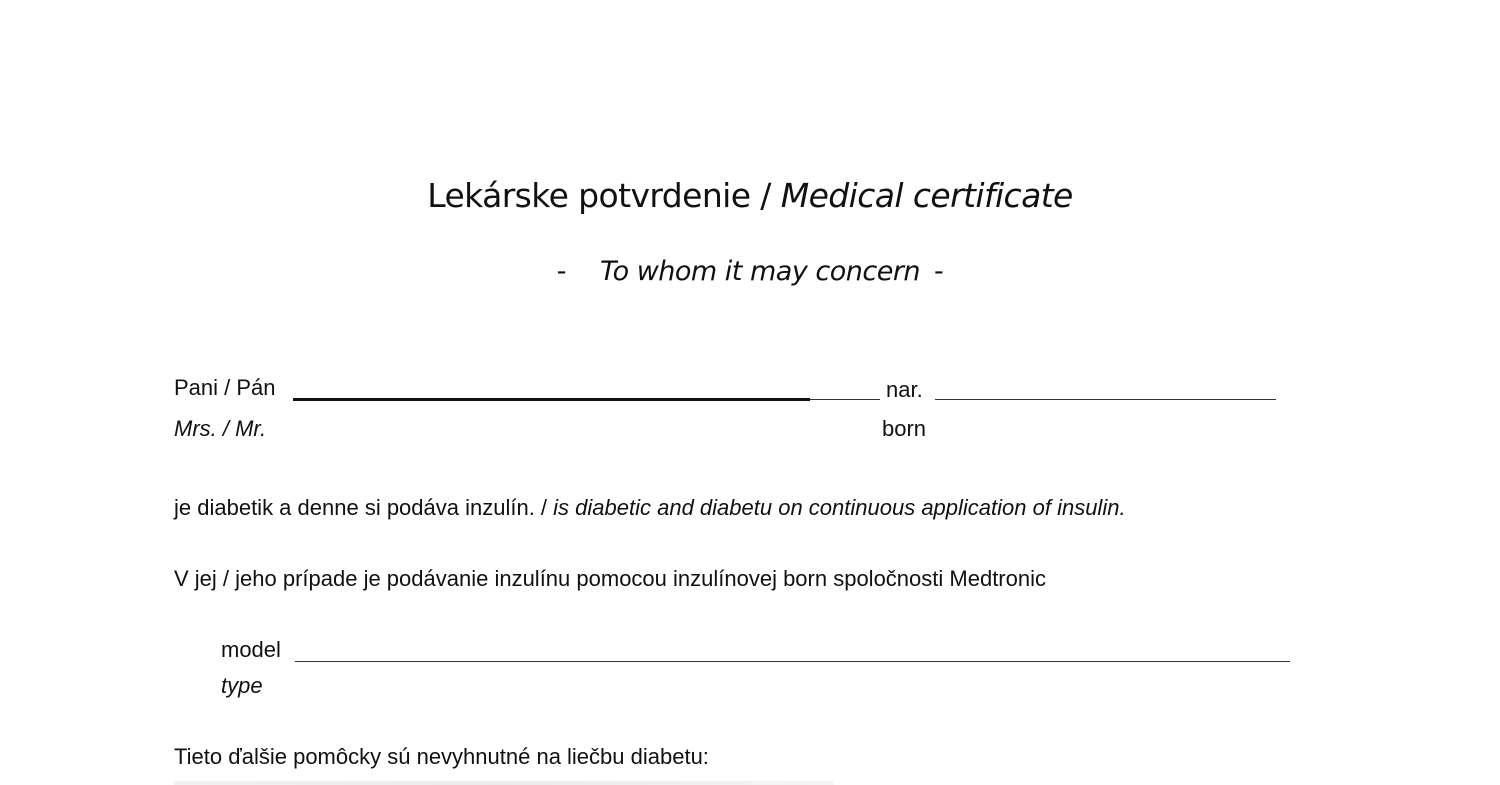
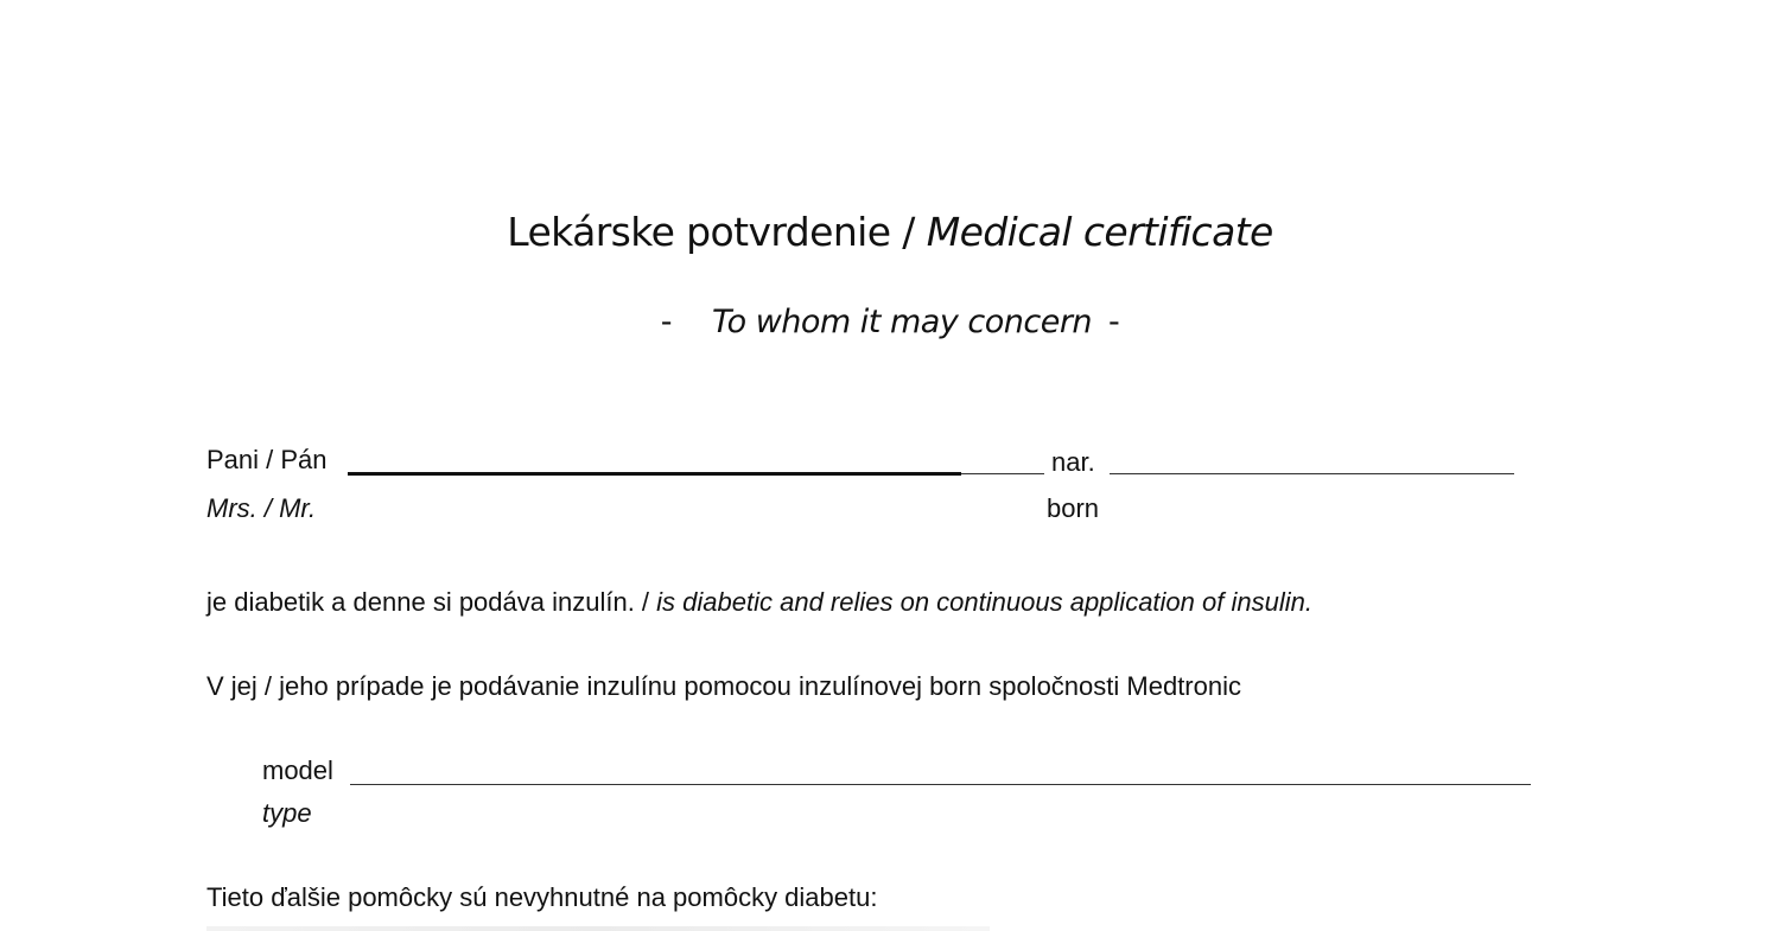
  Lekárske potvrdenie / Medical certificate
  - To whom it may concern -
  Pani / Pán
  nar.
  Mrs. / Mr.
  born
- je diabetik a denne si podáva inzulín. / is diabetic and diabetu on continuous application of insulin.
+ je diabetik a denne si podáva inzulín. / is diabetic and relies on continuous application of insulin.
  V jej / jeho prípade je podávanie inzulínu pomocou inzulínovej born spoločnosti Medtronic
  model
  type
- Tieto ďalšie pomôcky sú nevyhnutné na liečbu diabetu:
+ Tieto ďalšie pomôcky sú nevyhnutné na pomôcky diabetu:
